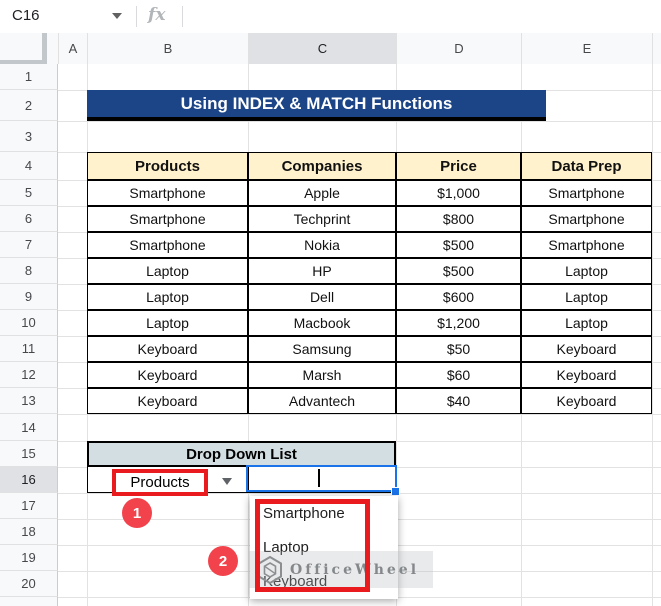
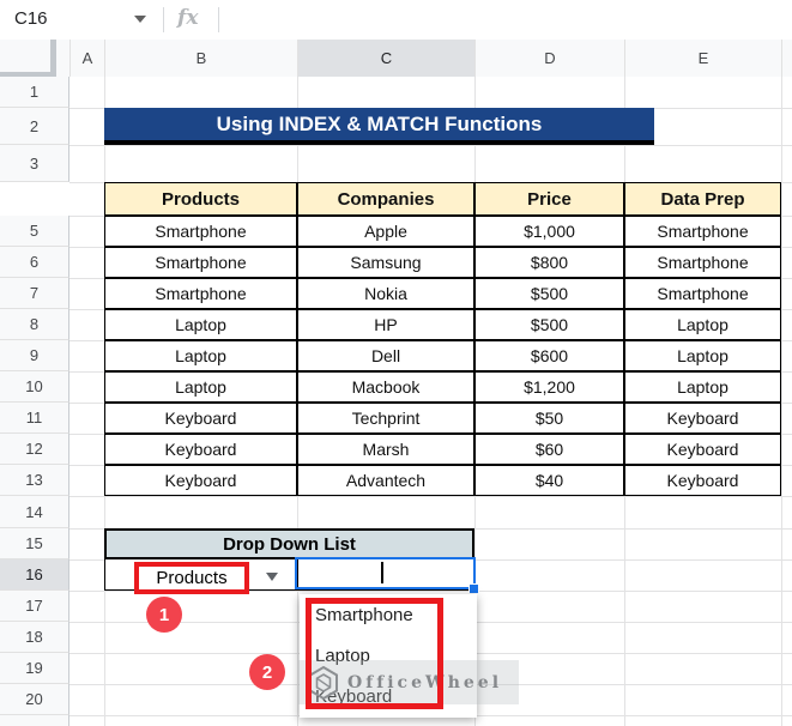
  C16
  fx
  A
  B
  C
  D
  E
  1
  2
  3
- 4
  5
  6
  7
  8
  9
  10
  11
  12
  13
  14
  15
  16
  17
  18
  19
  20
  Using INDEX & MATCH Functions
  Products
  Companies
  Price
  Data Prep
  Smartphone
  Apple
  $1,000
  Smartphone
  Smartphone
- Techprint
+ Samsung
  $800
  Smartphone
  Smartphone
  Nokia
  $500
  Smartphone
  Laptop
  HP
  $500
  Laptop
  Laptop
  Dell
  $600
  Laptop
  Laptop
  Macbook
  $1,200
  Laptop
  Keyboard
- Samsung
+ Techprint
  $50
  Keyboard
  Keyboard
  Marsh
  $60
  Keyboard
  Keyboard
  Advantech
  $40
  Keyboard
  Drop Down List
  Products
  Smartphone
  Laptop
  eyboard
  OfficeWheel
  1
  2
